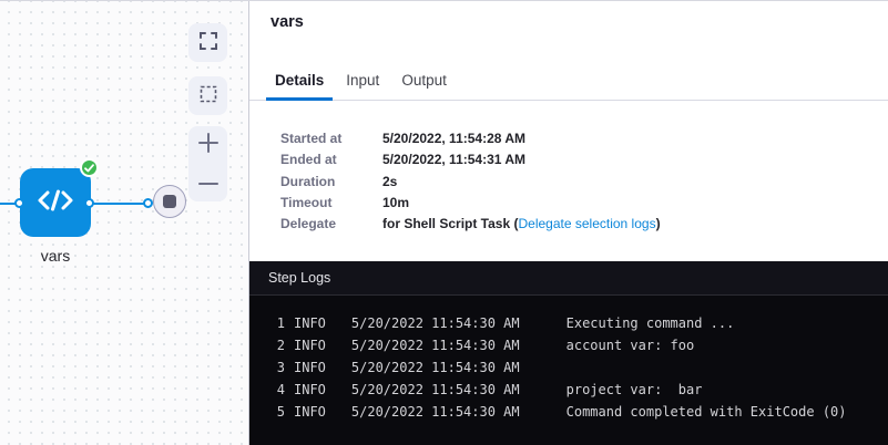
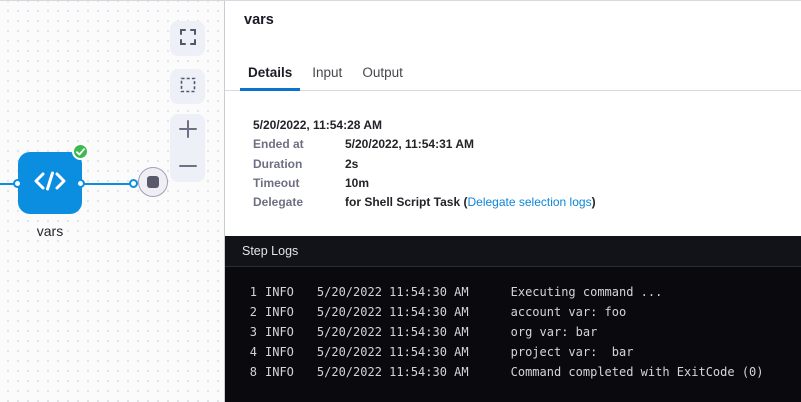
  vars
  vars
  Details
  Input
  Output
- Started at
  5/20/2022, 11:54:28 AM
  Ended at
  5/20/2022, 11:54:31 AM
  Duration
  2s
  Timeout
  10m
  Delegate
  for Shell Script Task (Delegate selection logs)
  Step Logs
  1
  INFO
  5/20/2022 11:54:30 AM
  Executing command ...
  2
  INFO
  5/20/2022 11:54:30 AM
  account var: foo
  3
  INFO
  5/20/2022 11:54:30 AM
+ org var: bar
  4
  INFO
  5/20/2022 11:54:30 AM
  project var: bar
- 5
+ 8
  INFO
  5/20/2022 11:54:30 AM
  Command completed with ExitCode (0)
